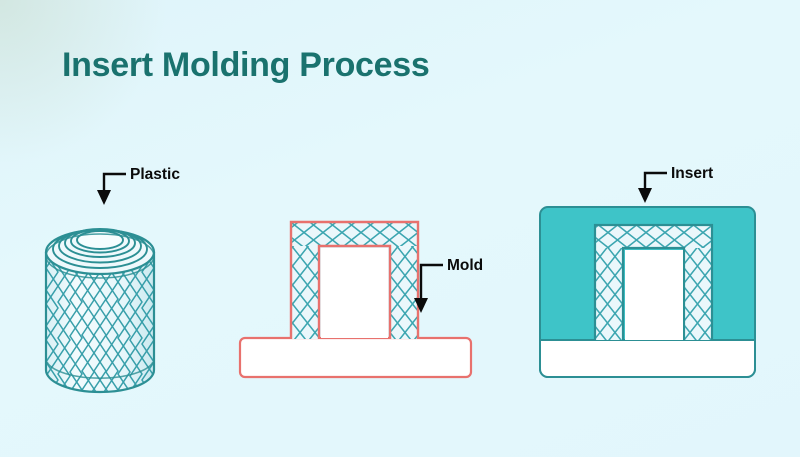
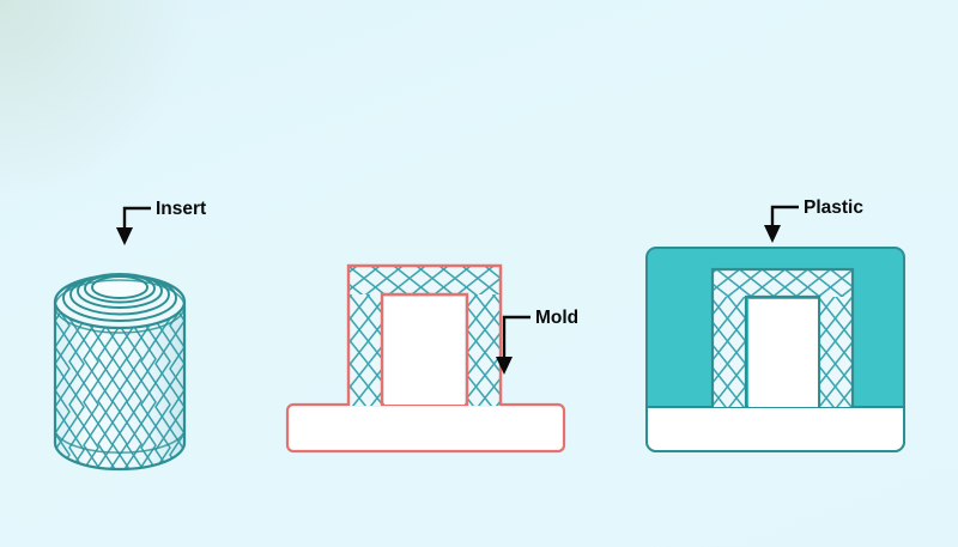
- Insert Molding Process
- Plastic
+ Insert
  Mold
- Insert
+ Plastic
